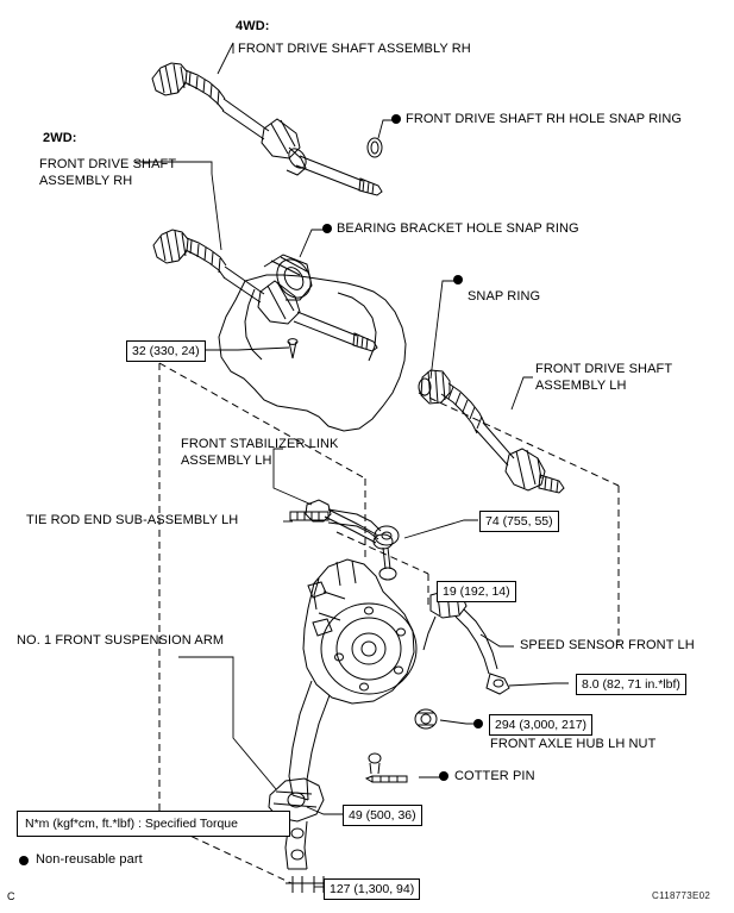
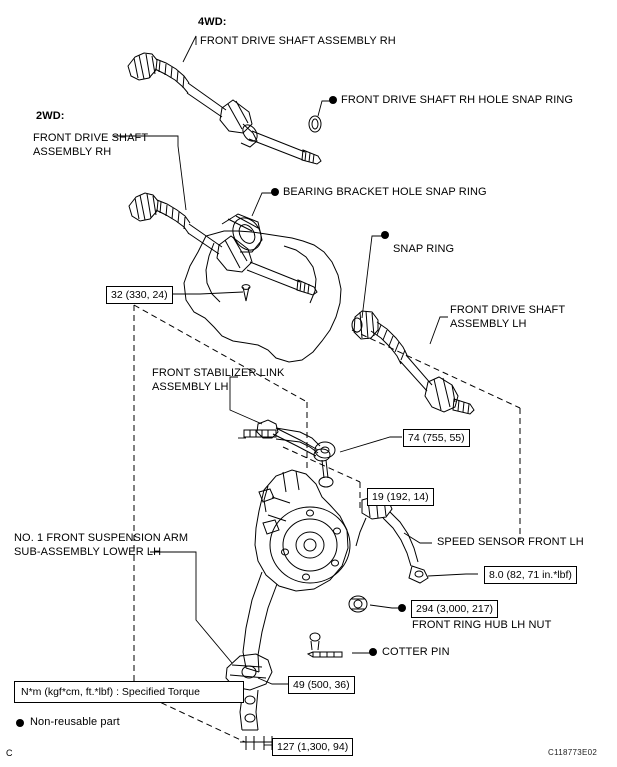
  4WD:
  2WD:
  FRONT DRIVE SHAFT ASSEMBLY RH
  FRONT DRIVE SHAFT RH HOLE SNAP RING
  FRONT DRIVE SHAFT
  ASSEMBLY RH
  BEARING BRACKET HOLE SNAP RING
  SNAP RING
  FRONT DRIVE SHAFT
  ASSEMBLY LH
  FRONT STABILIZER LINK
  ASSEMBLY LH
- TIE ROD END SUB-ASSEMBLY LH
  SPEED SENSOR FRONT LH
  NO. 1 FRONT SUSPENSION ARM
+ SUB-ASSEMBLY LOWER LH
- FRONT AXLE HUB LH NUT
+ FRONT RING HUB LH NUT
  COTTER PIN
  32 (330, 24)
  74 (755, 55)
  19 (192, 14)
  8.0 (82, 71 in.*lbf)
  294 (3,000, 217)
  49 (500, 36)
  127 (1,300, 94)
  N*m (kgf*cm, ft.*lbf) : Specified Torque
  Non-reusable part
  C
  C118773E02
